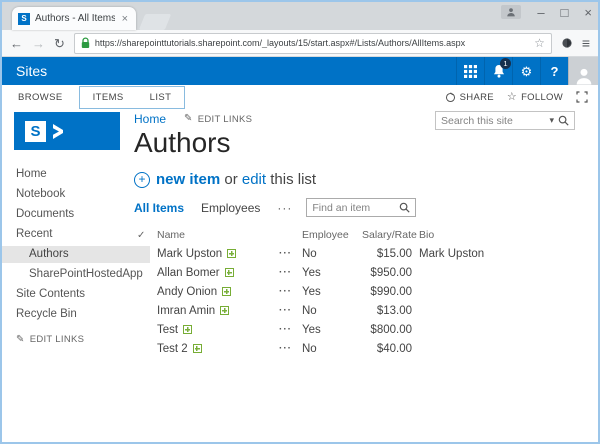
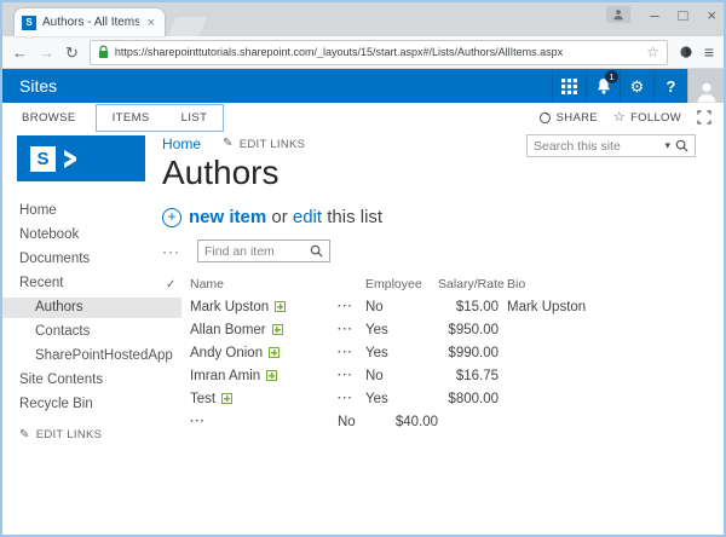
  S
  Authors - All Items
  ×
  –
  □
  ×
  ←
  →
  ↻
  https://sharepointtutorials.sharepoint.com/_layouts/15/start.aspx#/Lists/Authors/AllItems.aspx
  ☆
  ≡
  Sites
  1
  ⚙
  ?
  BROWSE
  ITEMS
  LIST
  SHARE
  ☆
  FOLLOW
  S
  Home
  Notebook
  Documents
  Recent
  Authors
+ Contacts
  SharePointHostedApp
  Site Contents
  Recycle Bin
  ✎
  EDIT LINKS
  Home
  ✎
  EDIT LINKS
  Search this site
  ▾
  Authors
  +
  new item or edit this list
- All Items
- Employees
  ···
  Find an item
  ✓
  Name
  Employee
  Salary/Rat
  Bio
  Mark Upston
  ···
  No
  $15.00
  Mark Upston
  Allan Bomer
  ···
  Yes
  $950.00
  Andy Onion
  ···
  Yes
  $990.00
  Imran Amin
  ···
  No
- $13.00
+ $16.75
  Test
  ···
  Yes
  $800.00
- Test 2
  ···
  No
  $40.00
